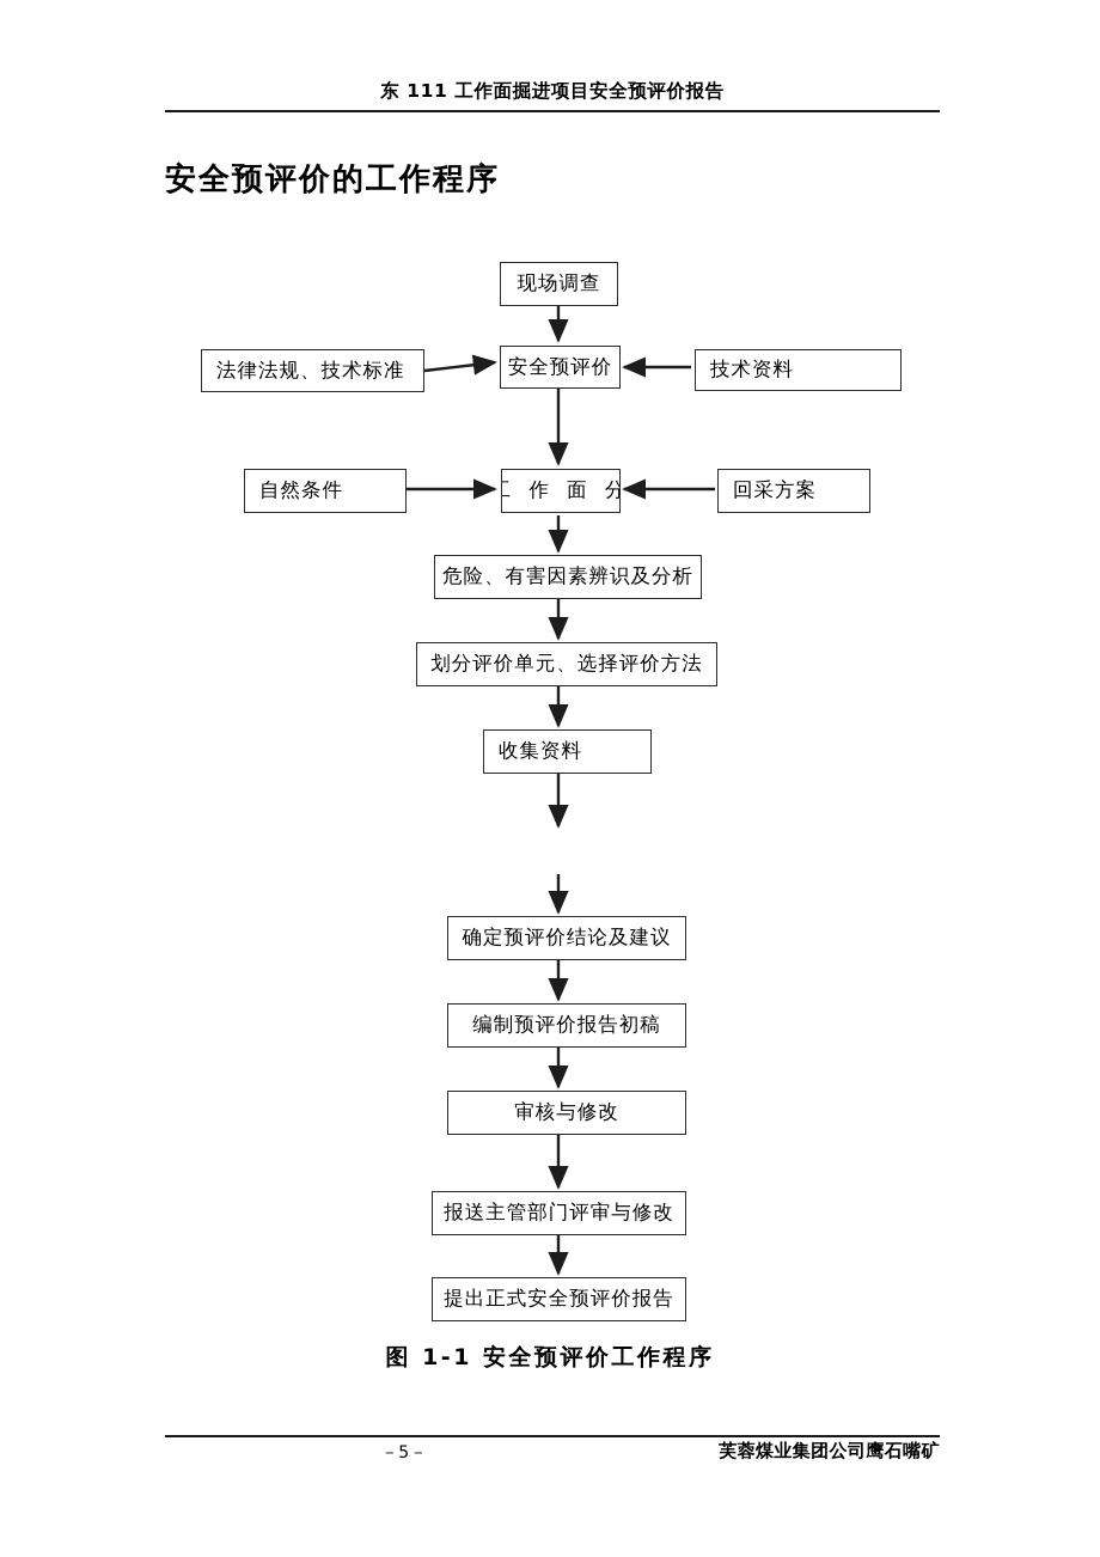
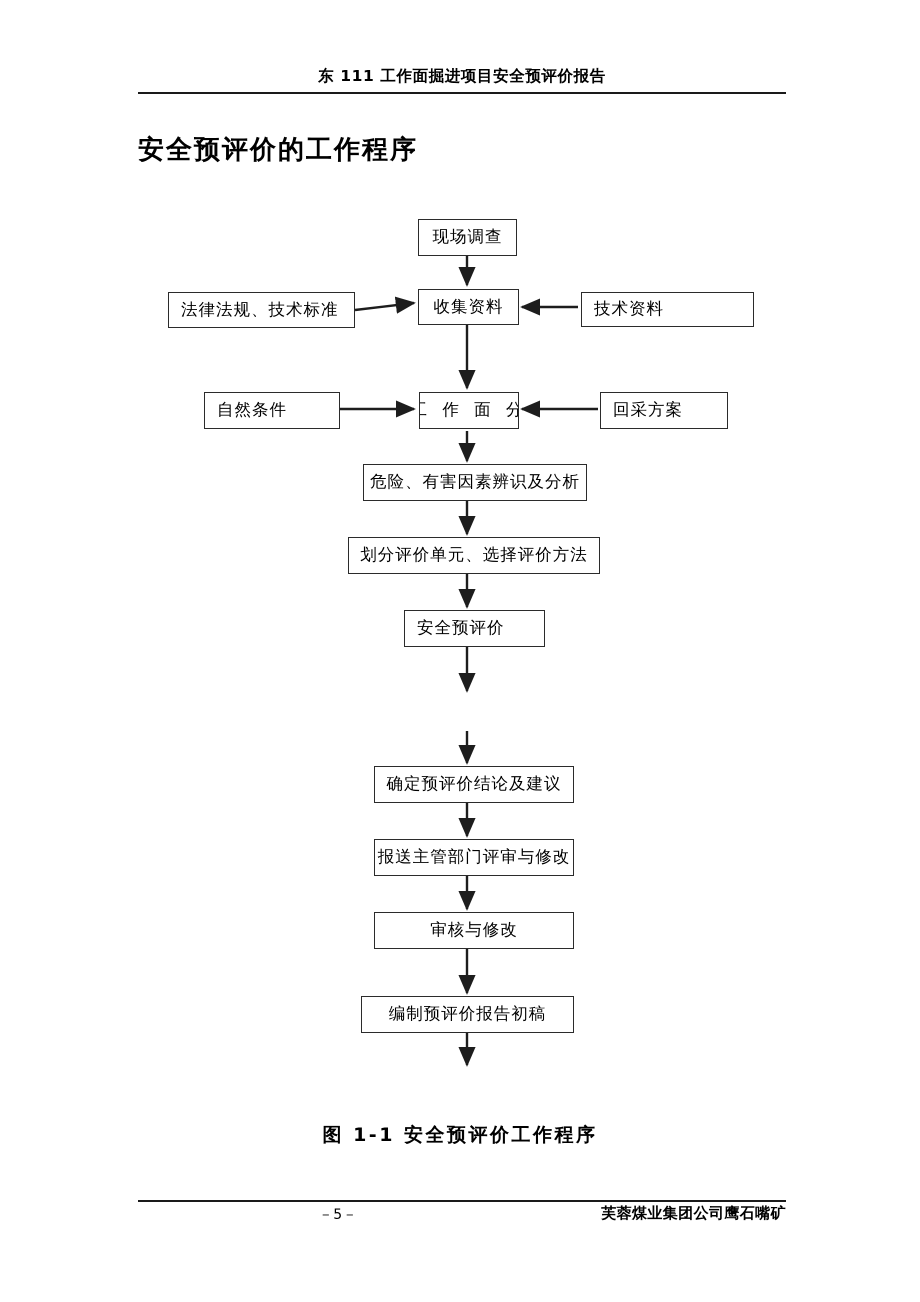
  东 111 工作面掘进项目安全预评价报告
  安全预评价的工作程序
  现场调查
  法律法规、技术标准
- 安全预评价
+ 收集资料
  技术资料
  自然条件
  工 作 面 分
  回采方案
  危险、有害因素辨识及分析
  划分评价单元、选择评价方法
- 收集资料
+ 安全预评价
  确定预评价结论及建议
- 编制预评价报告初稿
+ 报送主管部门评审与修改
  审核与修改
- 报送主管部门评审与修改
+ 编制预评价报告初稿
- 提出正式安全预评价报告
  图 1-1 安全预评价工作程序
  －5－
  芙蓉煤业集团公司鹰石嘴矿
